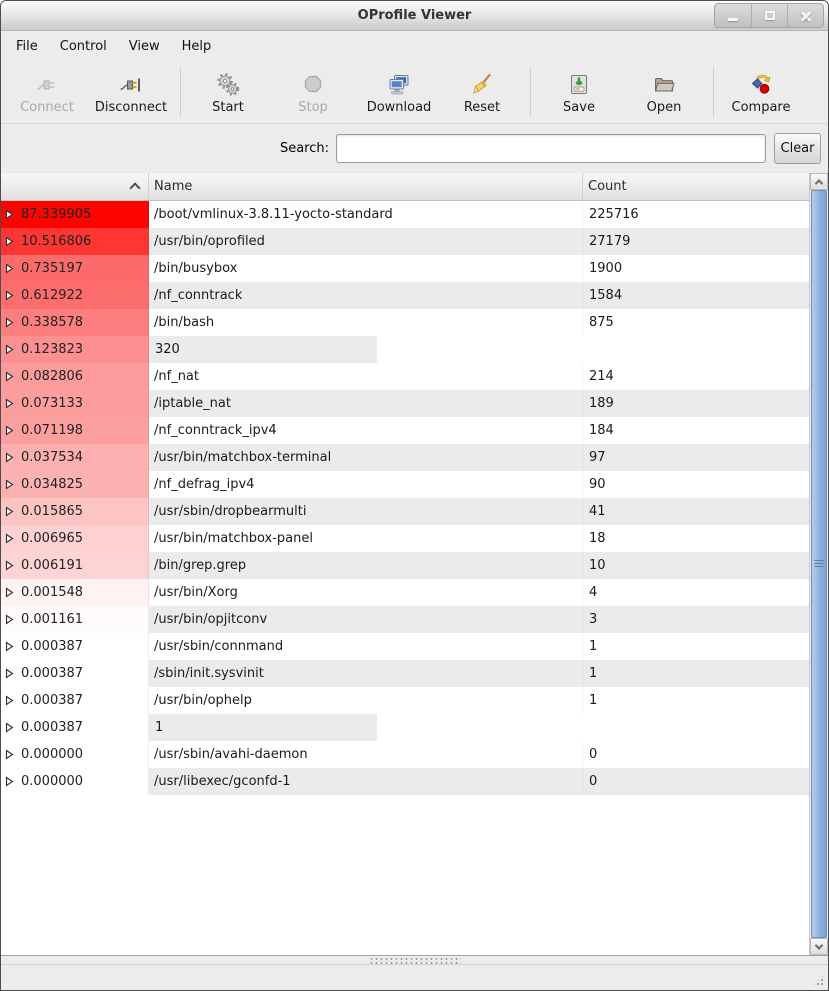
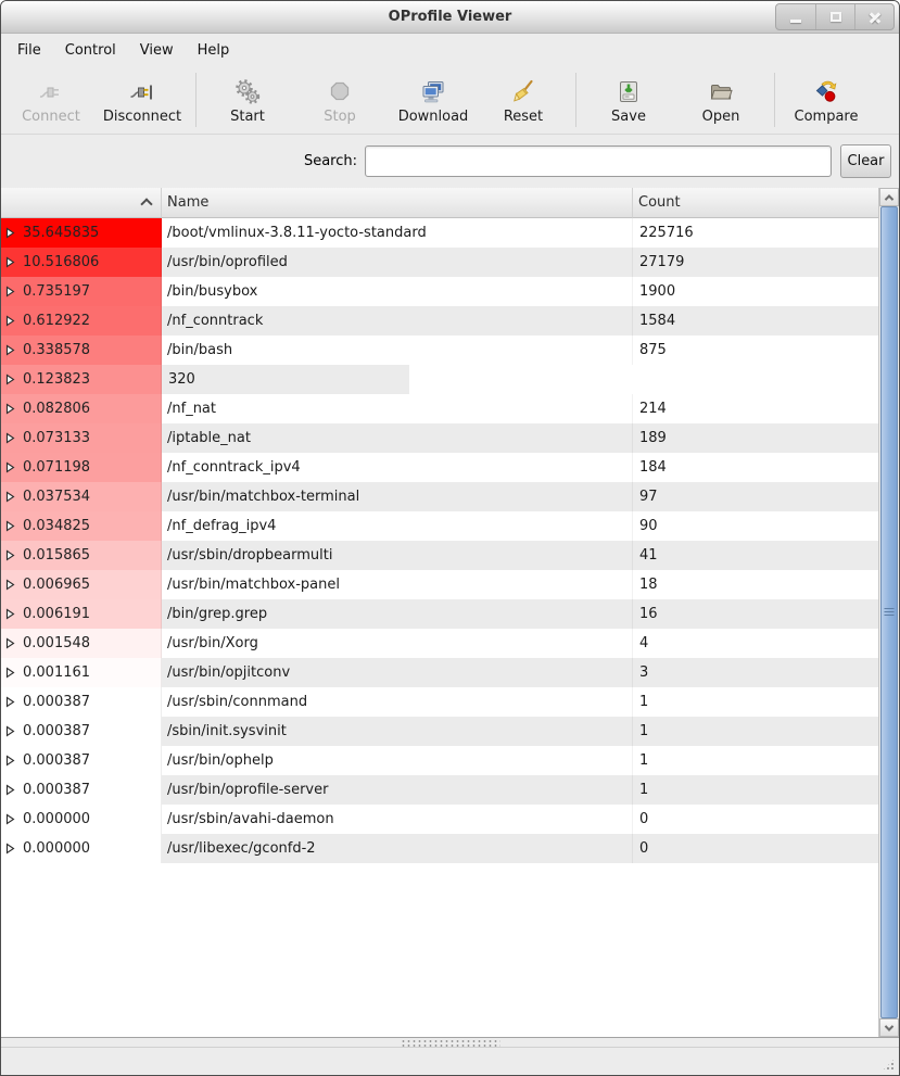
  OProfile Viewer
  File
  Control
  View
  Help
  Connect
  Disconnect
  Start
  Stop
  Download
  Reset
  Save
  Open
  Compare
  Search:
  Clear
  Name
  Count
- 87.339905
+ 35.645835
  /boot/vmlinux-3.8.11-yocto-standard
  225716
  10.516806
  /usr/bin/oprofiled
  27179
  0.735197
  /bin/busybox
  1900
  0.612922
  /nf_conntrack
  1584
  0.338578
  /bin/bash
  875
  0.123823
  320
  0.082806
  /nf_nat
  214
  0.073133
  /iptable_nat
  189
  0.071198
  /nf_conntrack_ipv4
  184
  0.037534
  /usr/bin/matchbox-terminal
  97
  0.034825
  /nf_defrag_ipv4
  90
  0.015865
  /usr/sbin/dropbearmulti
  41
  0.006965
  /usr/bin/matchbox-panel
  18
  0.006191
  /bin/grep.grep
- 10
+ 16
  0.001548
  /usr/bin/Xorg
  4
  0.001161
  /usr/bin/opjitconv
  3
  0.000387
  /usr/sbin/connmand
  1
  0.000387
  /sbin/init.sysvinit
  1
  0.000387
  /usr/bin/ophelp
  1
  0.000387
+ /usr/bin/oprofile-server
  1
  0.000000
  /usr/sbin/avahi-daemon
  0
  0.000000
- /usr/libexec/gconfd-1
+ /usr/libexec/gconfd-2
  0
